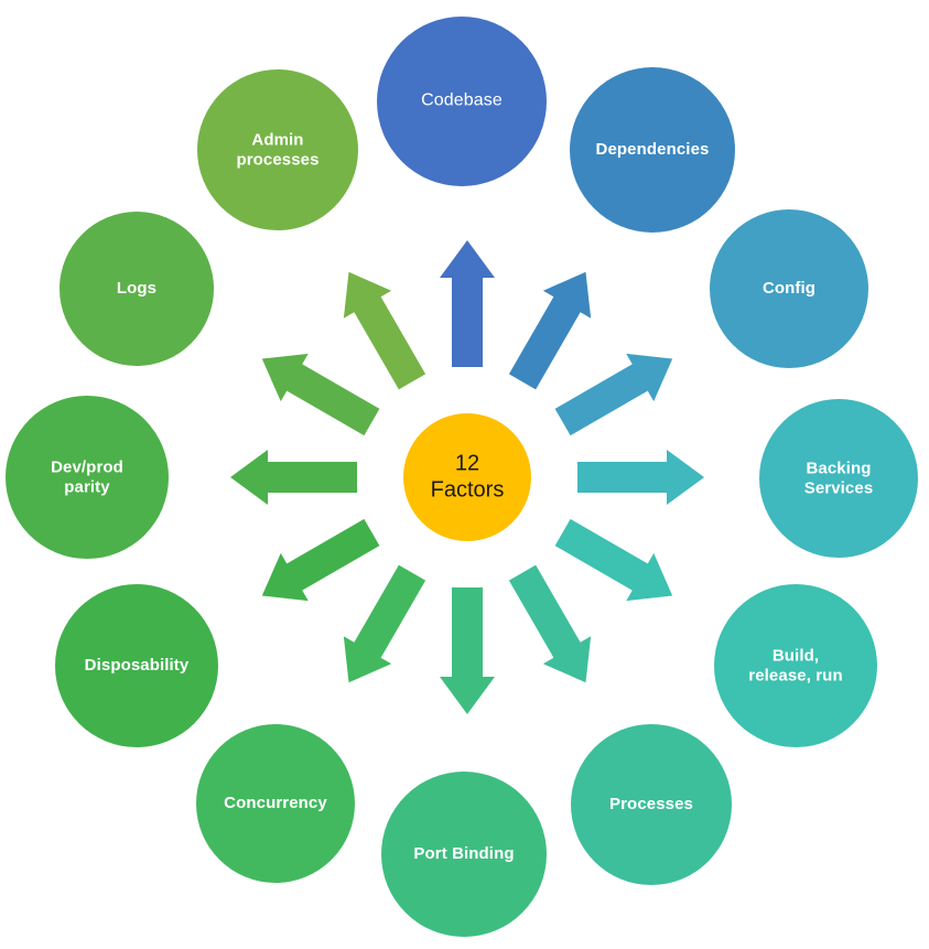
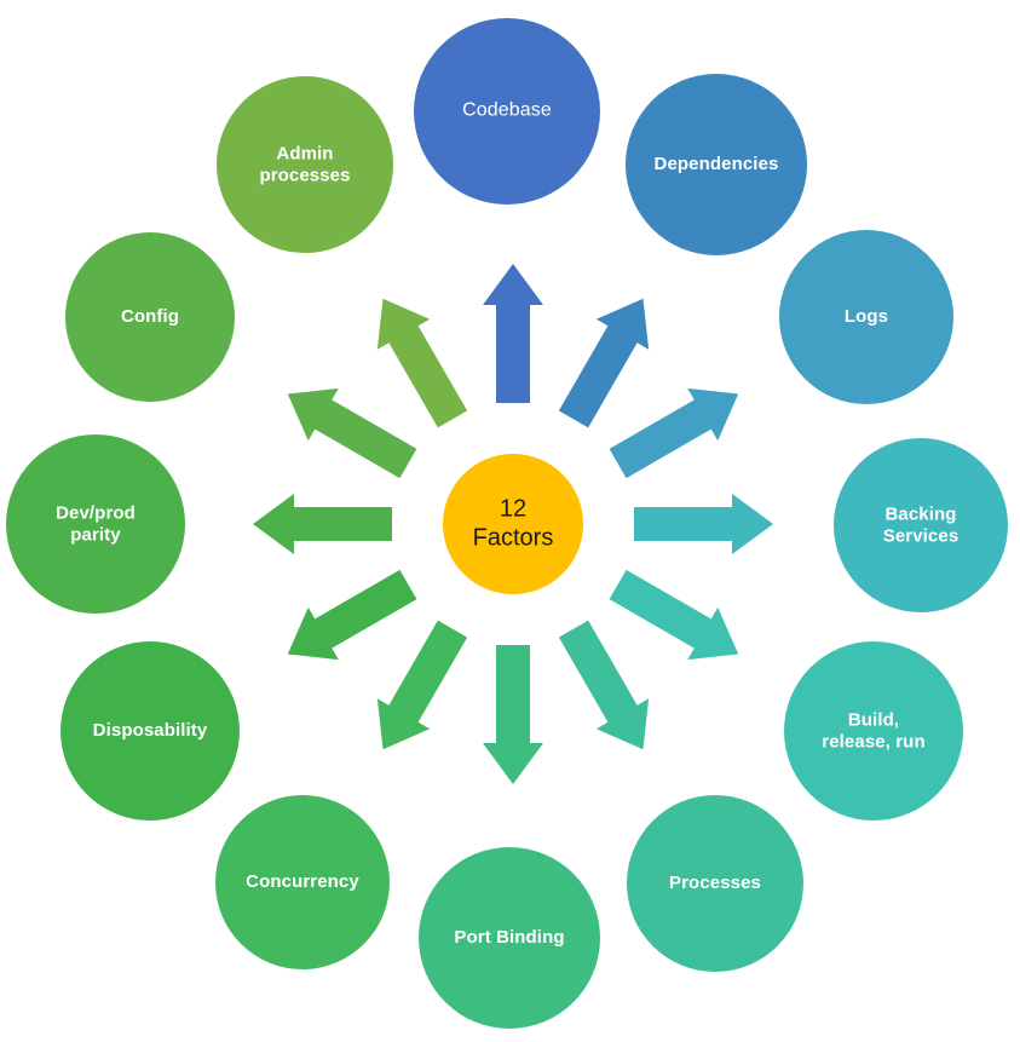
  Codebase
  Dependencies
- Config
+ Logs
  Backing
  Services
  Build,
  release, run
  Processes
  Port Binding
  Concurrency
  Disposability
  Dev/prod
  parity
- Logs
+ Config
  Admin
  processes
  12
  Factors
